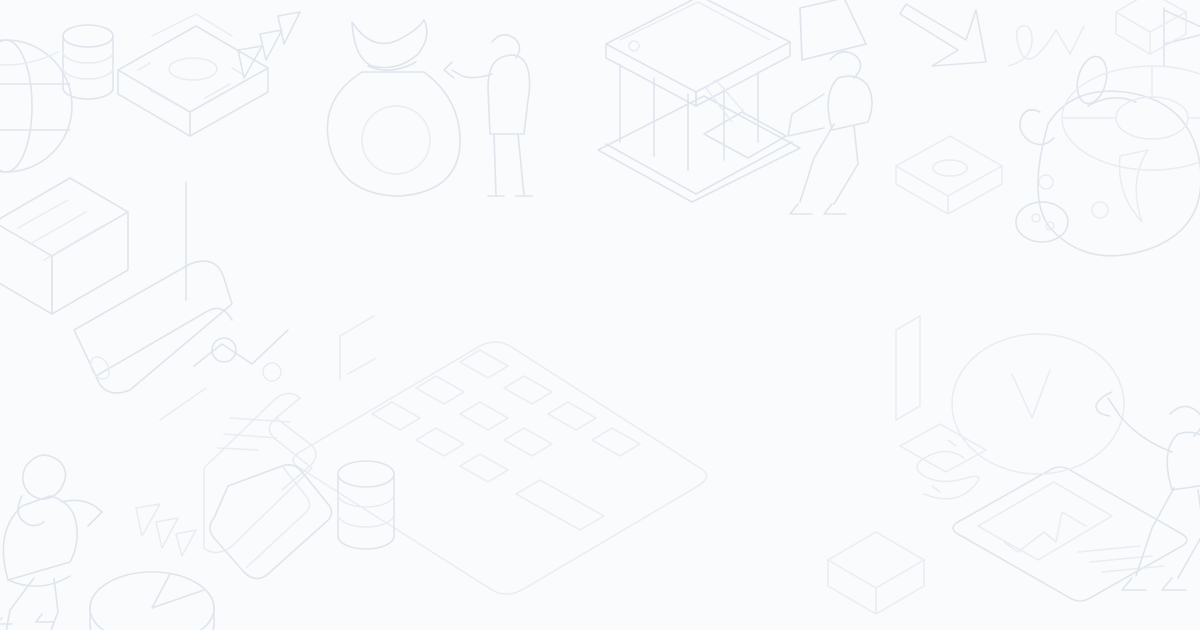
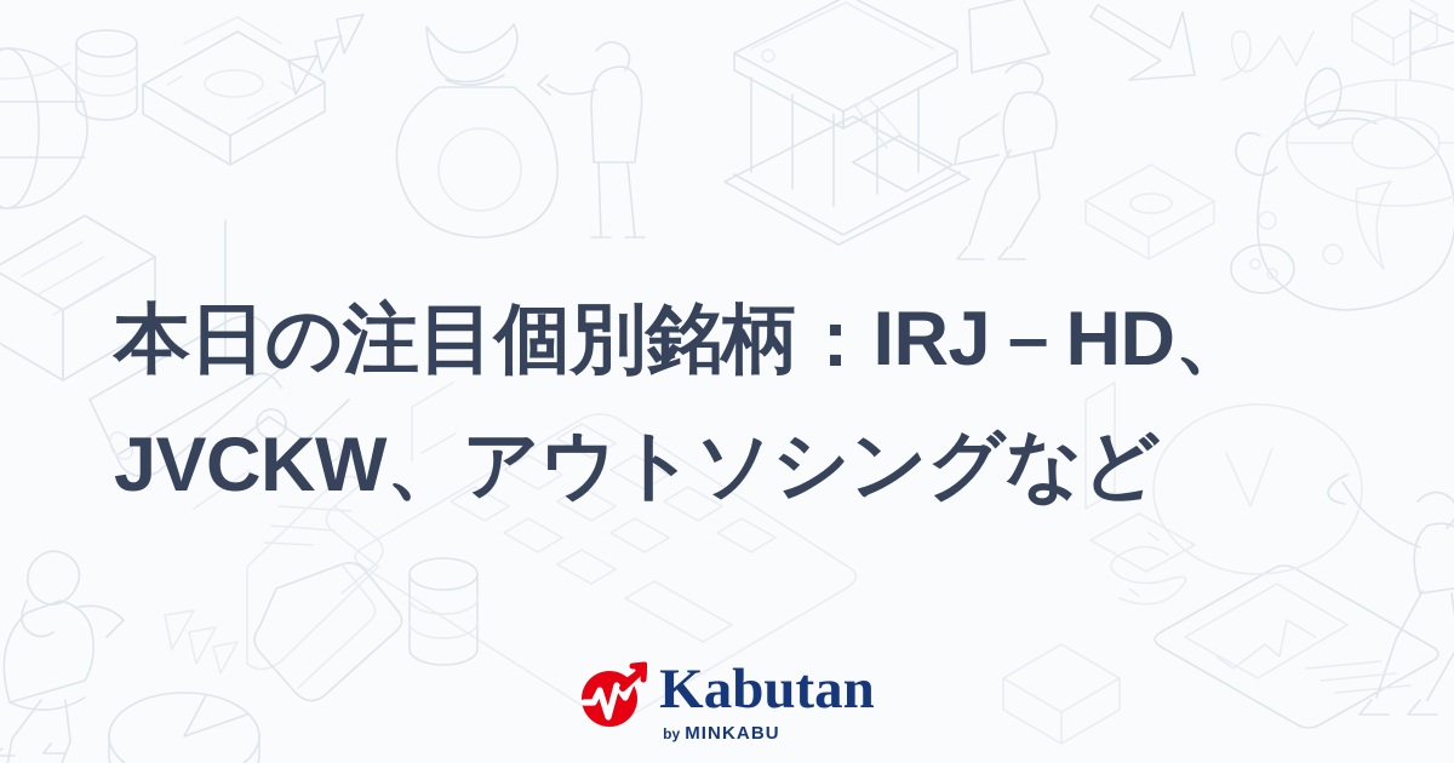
+ 本日の注目個別銘柄：IRJ－HD、
+ JVCKW、アウトソシングなど
+ Kabutan
+ by
+ MINKABU
